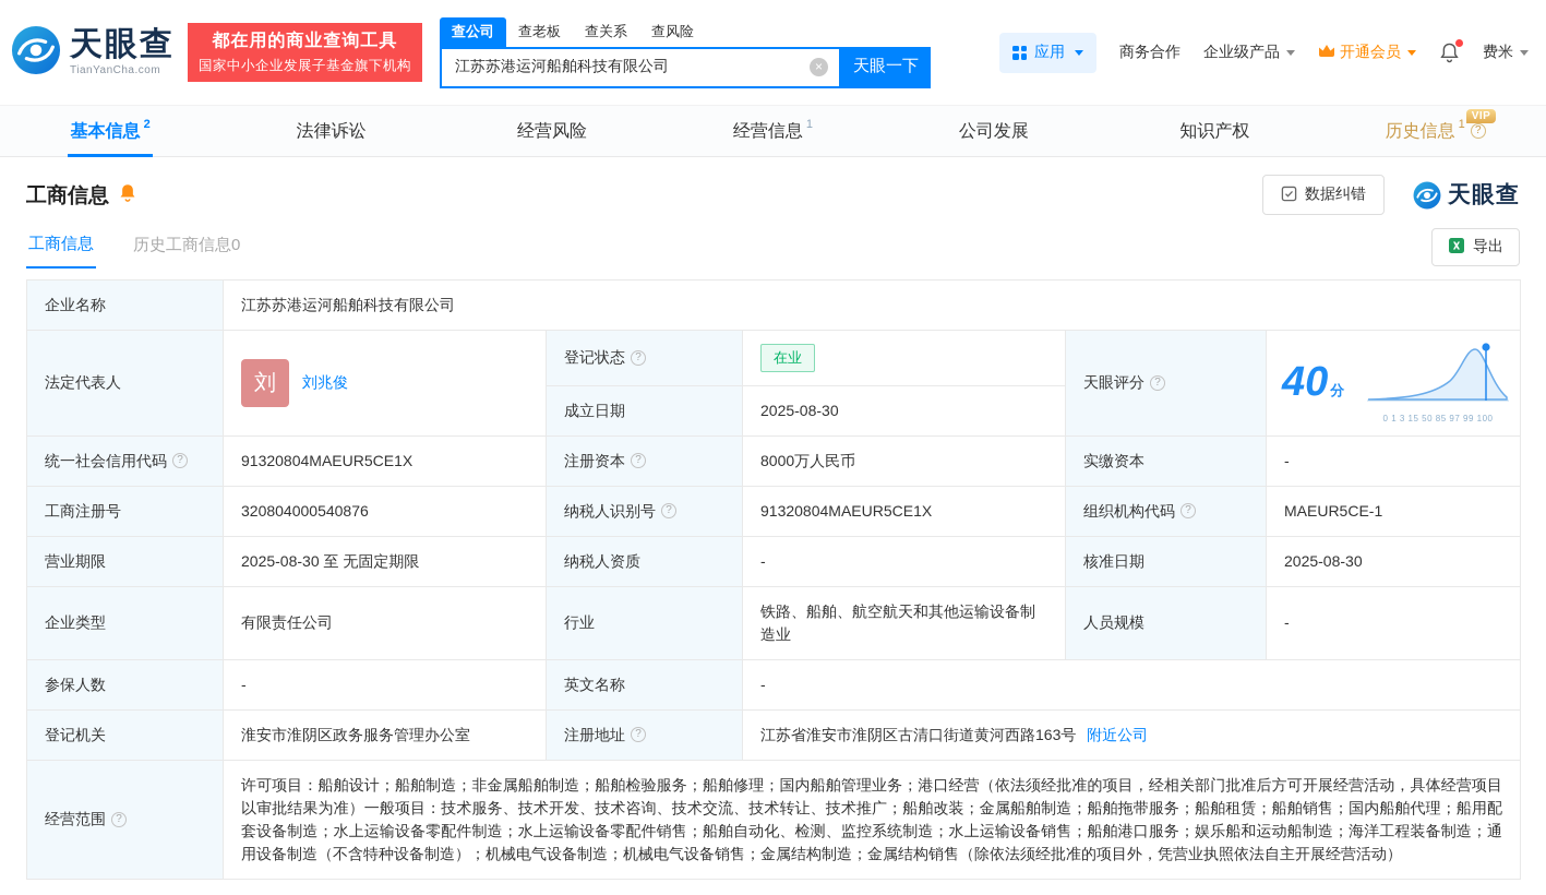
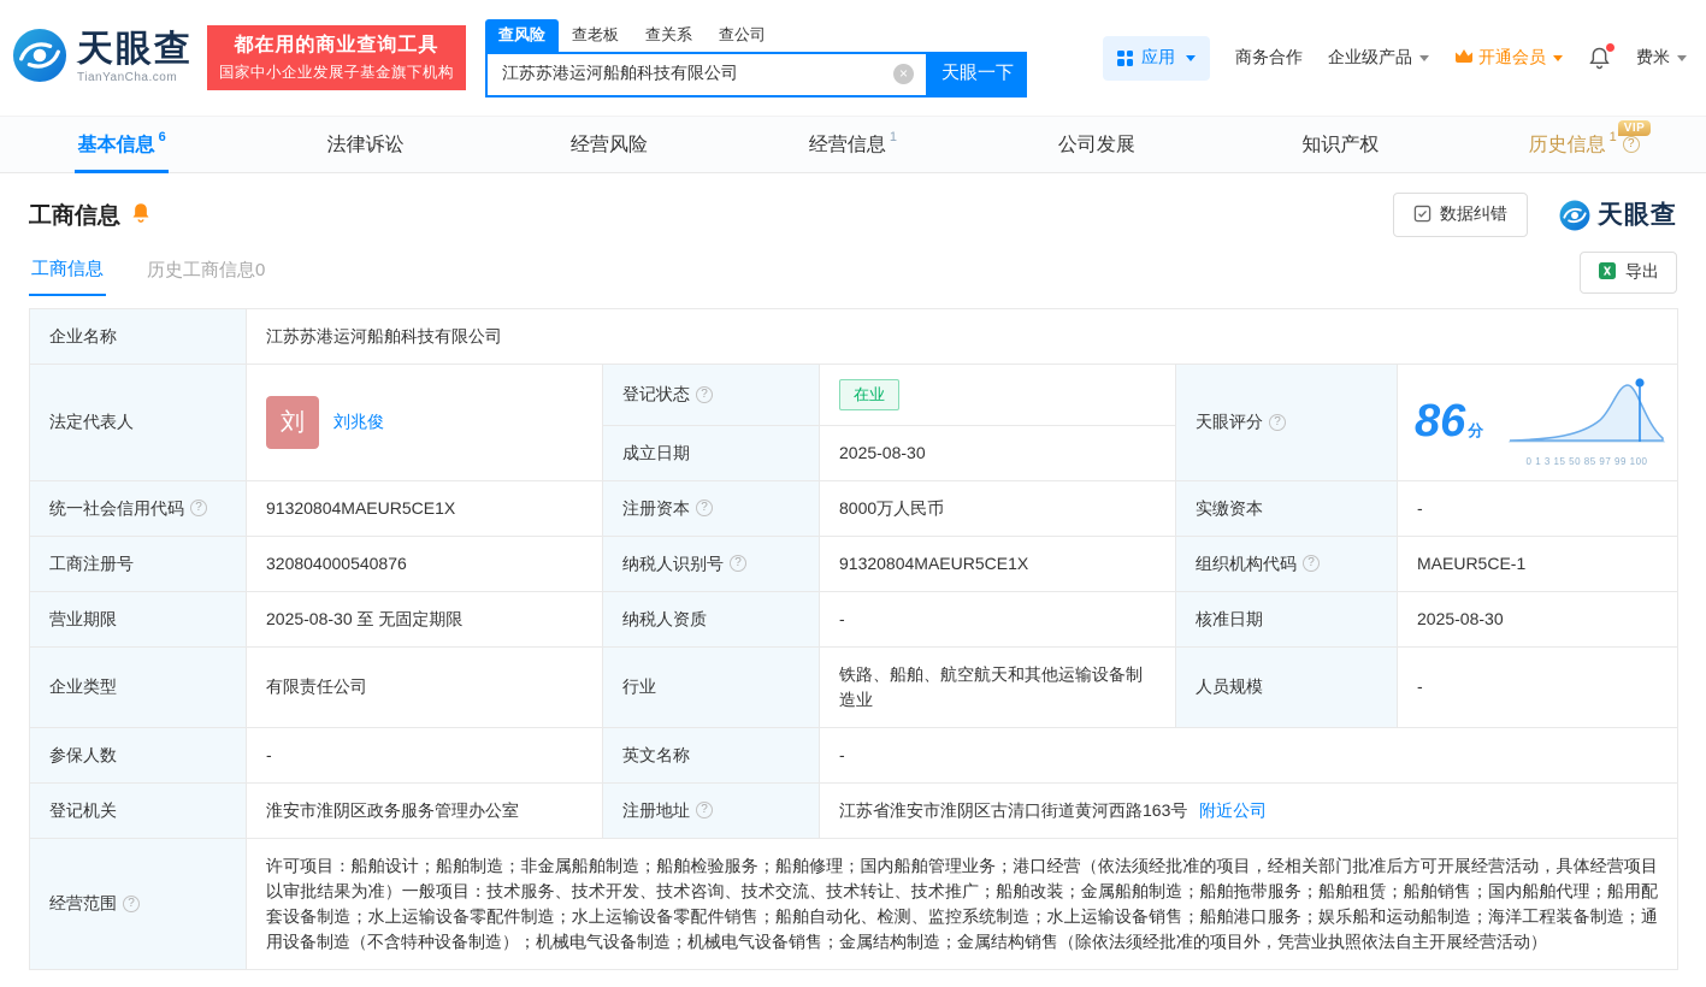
  天眼查
  TianYanCha.com
  都在用的商业查询工具
  国家中小企业发展子基金旗下机构
- 查公司
+ 查风险
  查老板
  查关系
- 查风险
+ 查公司
  江苏苏港运河船舶科技有限公司
  ×
  天眼一下
  应用
  商务合作
  企业级产品
  开通会员
  费米
  基本信息
- 2
+ 6
  法律诉讼
  经营风险
  经营信息
  1
  公司发展
  知识产权
  历史信息
  1
  ?
  VIP
  工商信息
  数据纠错
  天眼查
  工商信息
  历史工商信息0
  导出
  企业名称	江苏苏港运河船舶科技有限公司
- 法定代表人	刘 刘兆俊	登记状态 ?	在业	天眼评分 ?	40 分 0 1 3 15 50 85 97 99 100
+ 法定代表人	刘 刘兆俊	登记状态 ?	在业	天眼评分 ?	86 分 0 1 3 15 50 85 97 99 100
  成立日期	2025-08-30
  统一社会信用代码 ?	91320804MAEUR5CE1X	注册资本 ?	8000万人民币	实缴资本	-
  工商注册号	320804000540876	纳税人识别号 ?	91320804MAEUR5CE1X	组织机构代码 ?	MAEUR5CE-1
  营业期限	2025-08-30 至 无固定期限	纳税人资质	-	核准日期	2025-08-30
  企业类型	有限责任公司	行业	铁路、船舶、航空航天和其他运输设备制造业	人员规模	-
  参保人数	-	英文名称	-
  登记机关	淮安市淮阴区政务服务管理办公室	注册地址 ?	江苏省淮安市淮阴区古清口街道黄河西路163号 附近公司
  经营范围 ?	许可项目：船舶设计；船舶制造；非金属船舶制造；船舶检验服务；船舶修理；国内船舶管理业务；港口经营（依法须经批准的项目，经相关部门批准后方可开展经营活动，具体经营项目以审批结果为准）一般项目：技术服务、技术开发、技术咨询、技术交流、技术转让、技术推广；船舶改装；金属船舶制造；船舶拖带服务；船舶租赁；船舶销售；国内船舶代理；船用配套设备制造；水上运输设备零配件制造；水上运输设备零配件销售；船舶自动化、检测、监控系统制造；水上运输设备销售；船舶港口服务；娱乐船和运动船制造；海洋工程装备制造；通用设备制造（不含特种设备制造）；机械电气设备制造；机械电气设备销售；金属结构制造；金属结构销售（除依法须经批准的项目外，凭营业执照依法自主开展经营活动）
